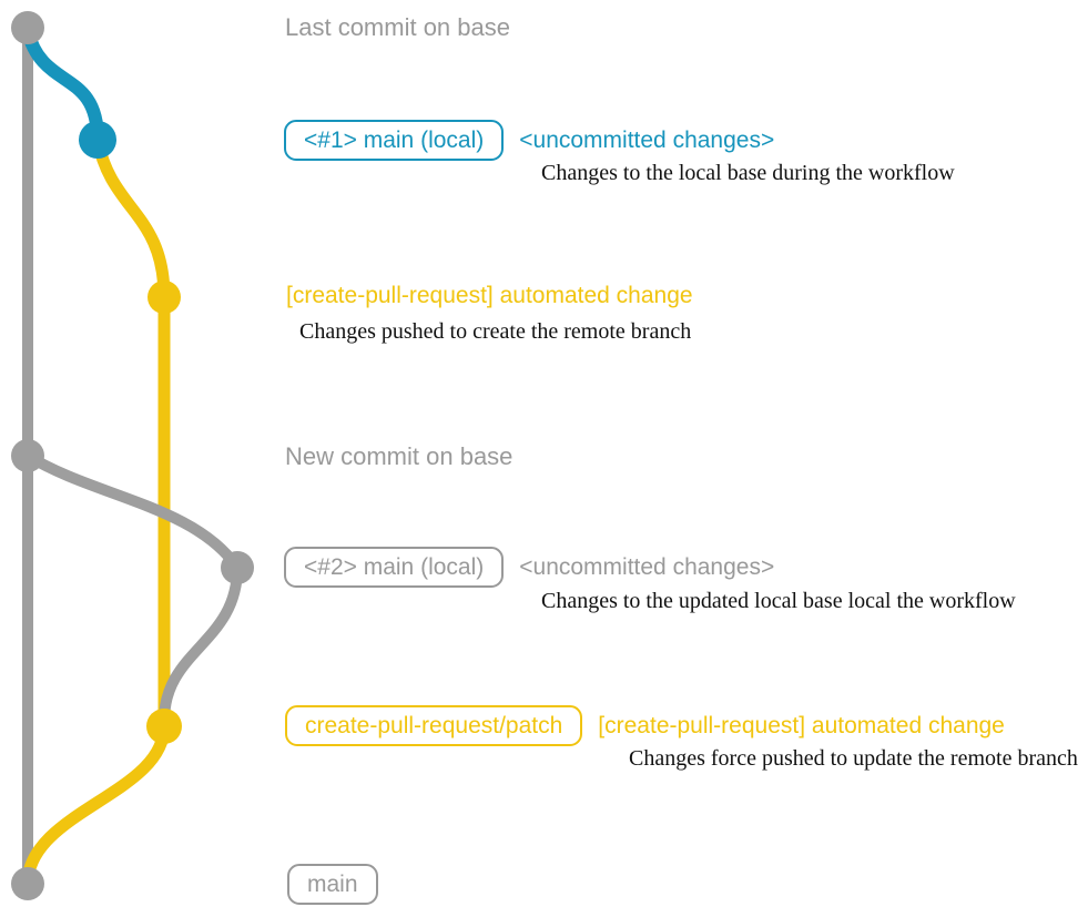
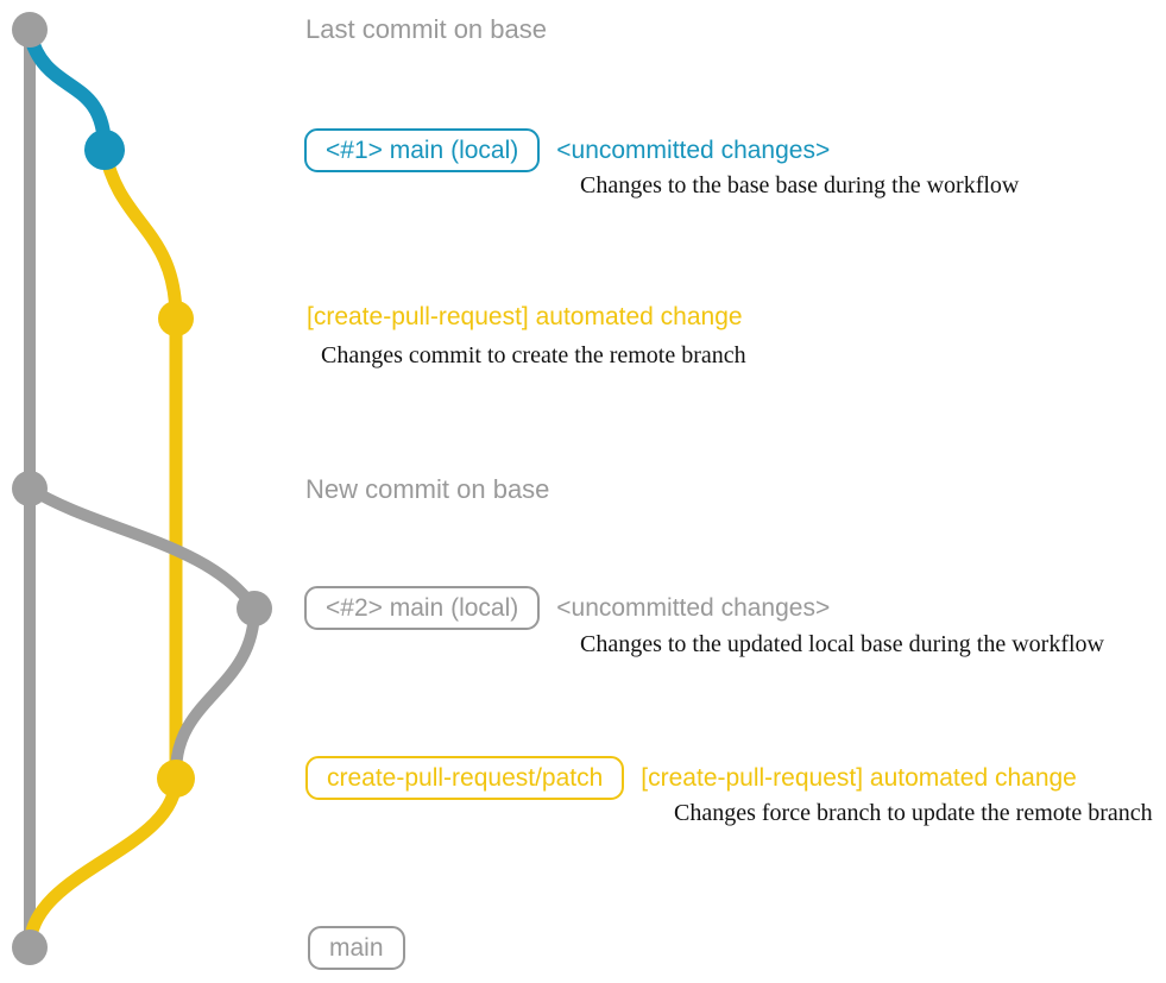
  Last commit on base
  <#1> main (local)
  <uncommitted changes>
- Changes to the local base during the workflow
+ Changes to the base base during the workflow
  [create-pull-request] automated change
- Changes pushed to create the remote branch
+ Changes commit to create the remote branch
  New commit on base
  <#2> main (local)
  <uncommitted changes>
- Changes to the updated local base local the workflow
+ Changes to the updated local base during the workflow
  create-pull-request/patch
  [create-pull-request] automated change
- Changes force pushed to update the remote branch
+ Changes force branch to update the remote branch
  main
